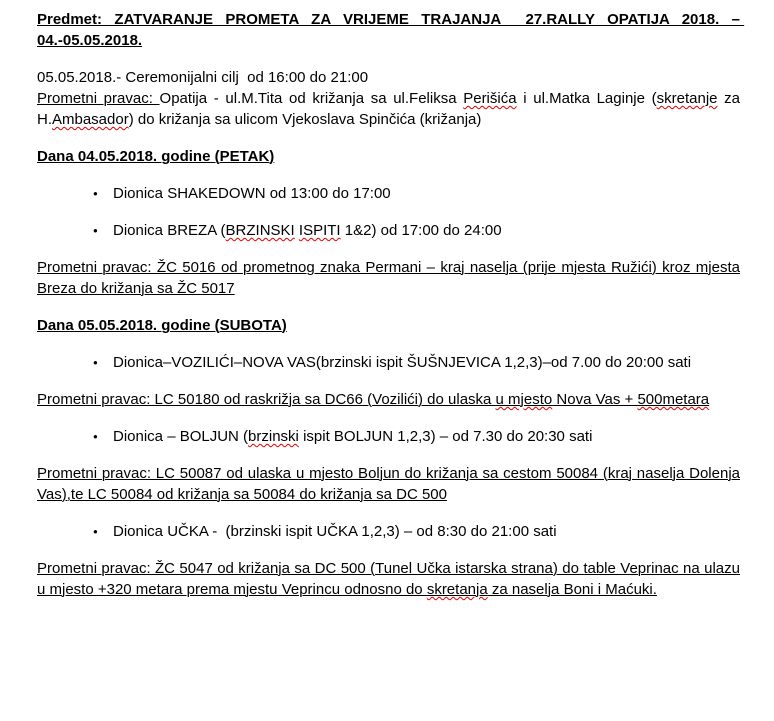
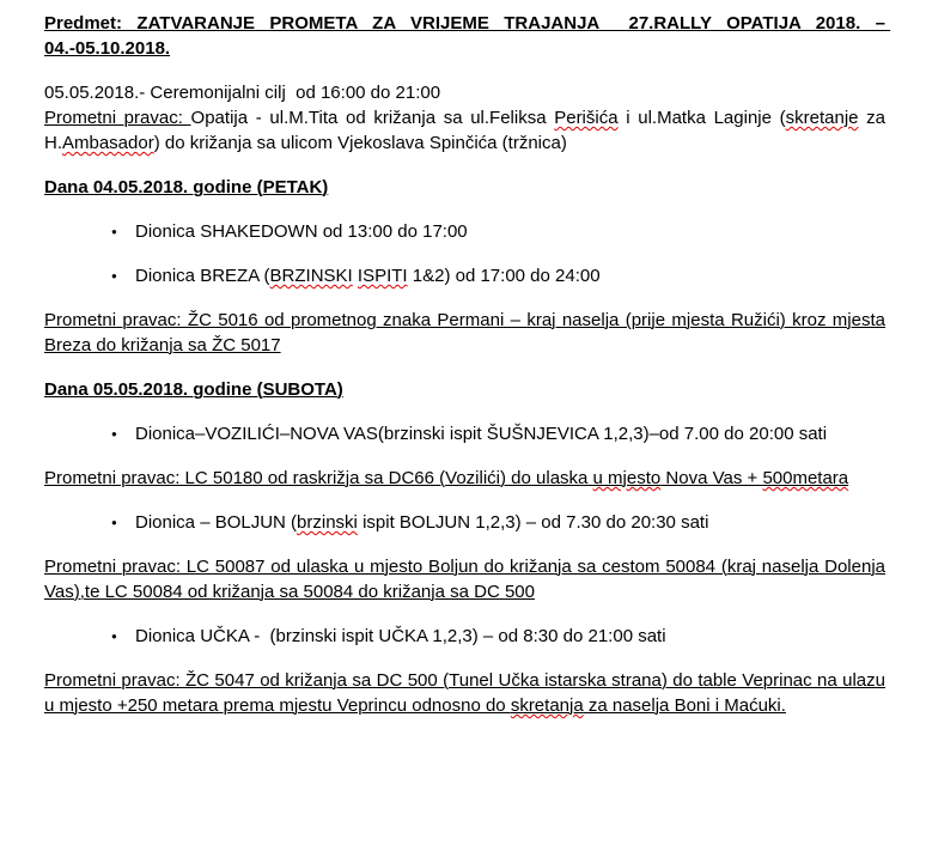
- Predmet: ZATVARANJE PROMETA ZA VRIJEME TRAJANJA 27.RALLY OPATIJA 2018. – 04.-05.05.2018.
+ Predmet: ZATVARANJE PROMETA ZA VRIJEME TRAJANJA 27.RALLY OPATIJA 2018. – 04.-05.10.2018.
  05.05.2018.- Ceremonijalni cilj od 16:00 do 21:00
- Prometni pravac: Opatija - ul.M.Tita od križanja sa ul.Feliksa Perišića i ul.Matka Laginje (skretanje za H.Ambasador) do križanja sa ulicom Vjekoslava Spinčića (križanja)
+ Prometni pravac: Opatija - ul.M.Tita od križanja sa ul.Feliksa Perišića i ul.Matka Laginje (skretanje za H.Ambasador) do križanja sa ulicom Vjekoslava Spinčića (tržnica)
  Dana 04.05.2018. godine (PETAK)
  ●
  Dionica SHAKEDOWN od 13:00 do 17:00
  ●
  Dionica BREZA (BRZINSKI ISPITI 1&2) od 17:00 do 24:00
  Prometni pravac: ŽC 5016 od prometnog znaka Permani – kraj naselja (prije mjesta Ružići) kroz mjesta Breza do križanja sa ŽC 5017
  Dana 05.05.2018. godine (SUBOTA)
  ●
  Dionica–VOZILIĆI–NOVA VAS(brzinski ispit ŠUŠNJEVICA 1,2,3)–od 7.00 do 20:00 sati
  Prometni pravac: LC 50180 od raskrižja sa DC66 (Vozilići) do ulaska u mjesto Nova Vas + 500metara
  ●
  Dionica – BOLJUN (brzinski ispit BOLJUN 1,2,3) – od 7.30 do 20:30 sati
  Prometni pravac: LC 50087 od ulaska u mjesto Boljun do križanja sa cestom 50084 (kraj naselja Dolenja Vas),te LC 50084 od križanja sa 50084 do križanja sa DC 500
  ●
  Dionica UČKA - (brzinski ispit UČKA 1,2,3) – od 8:30 do 21:00 sati
- Prometni pravac: ŽC 5047 od križanja sa DC 500 (Tunel Učka istarska strana) do table Veprinac na ulazu u mjesto +320 metara prema mjestu Veprincu odnosno do skretanja za naselja Boni i Maćuki.
+ Prometni pravac: ŽC 5047 od križanja sa DC 500 (Tunel Učka istarska strana) do table Veprinac na ulazu u mjesto +250 metara prema mjestu Veprincu odnosno do skretanja za naselja Boni i Maćuki.
